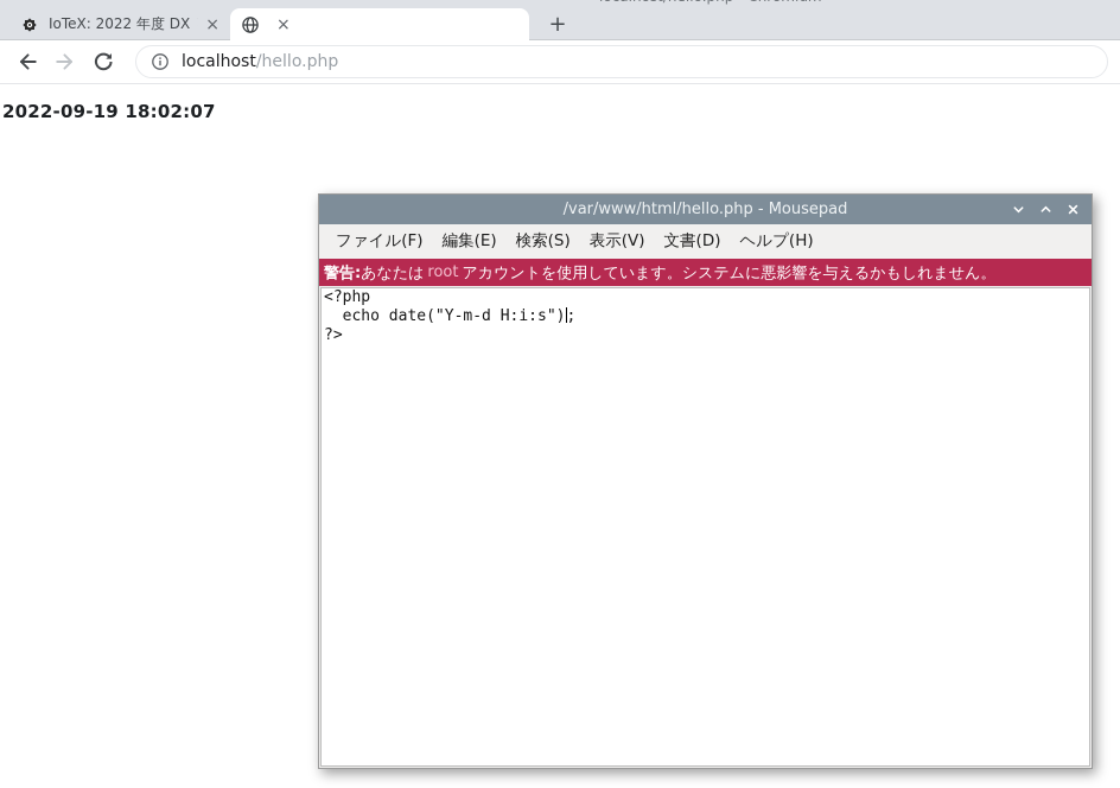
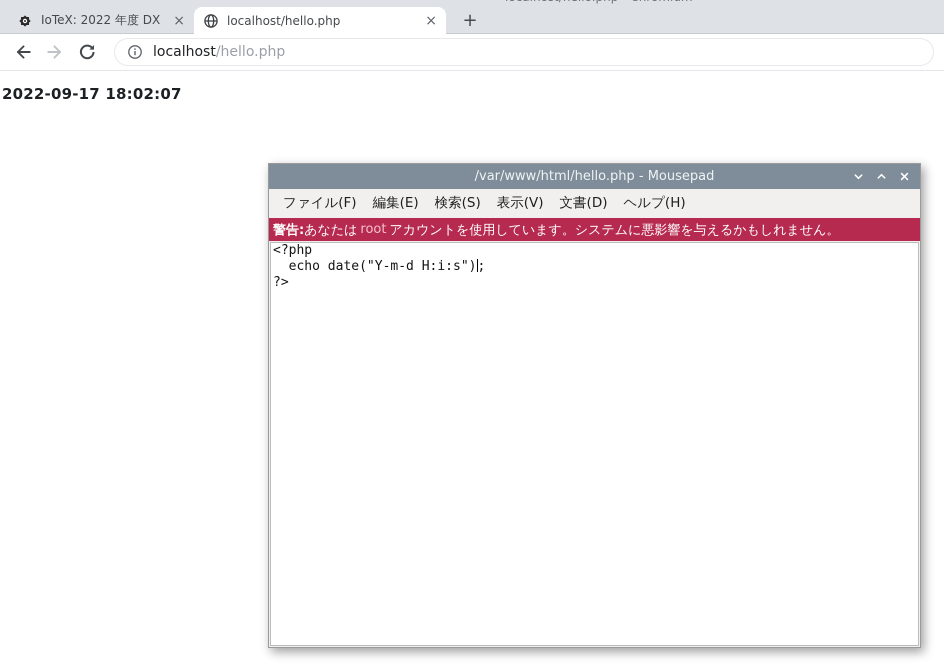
  IoTeX: 2022 年度 DX
  ×
+ localhost/hello.php
  ×
  +
  localhost
  /hello.php
- 2022-09-19 18:02:07
+ 2022-09-17 18:02:07
  /var/www/html/hello.php - Mousepad
  ファイル(F)
  編集(E)
  検索(S)
  表示(V)
  文書(D)
  ヘルプ(H)
  警告:
  あなたは
  root
  アカウントを使用しています。システムに悪影響を与えるかもしれません。
  <?php
  echo date("Y-m-d H:i:s");
  ?>
